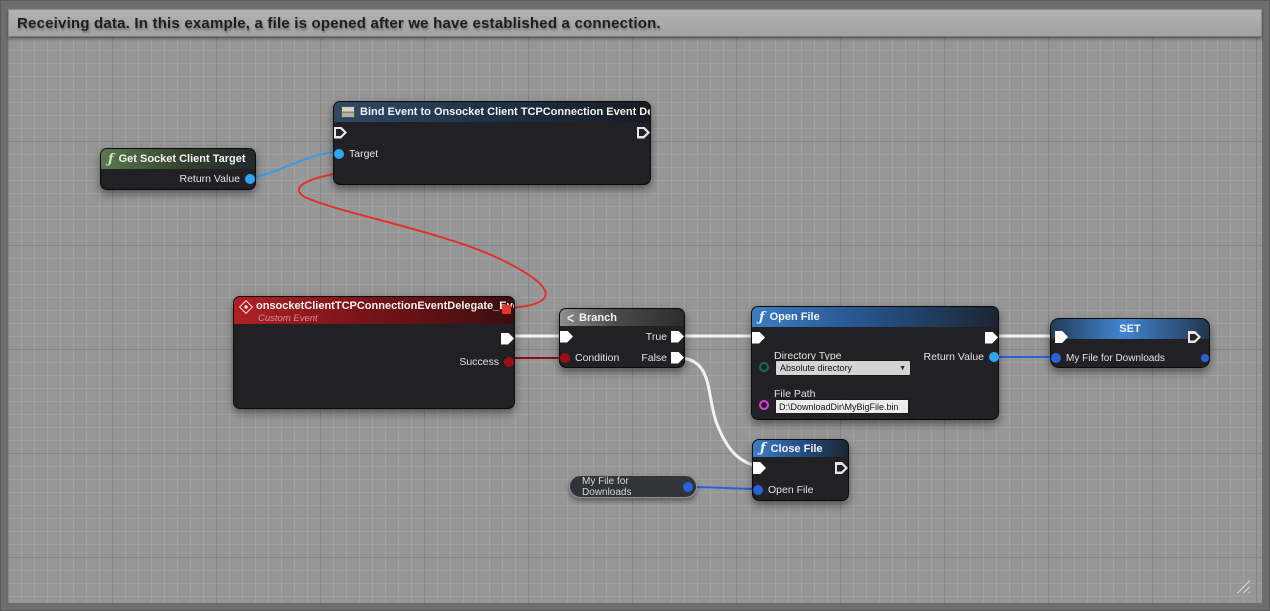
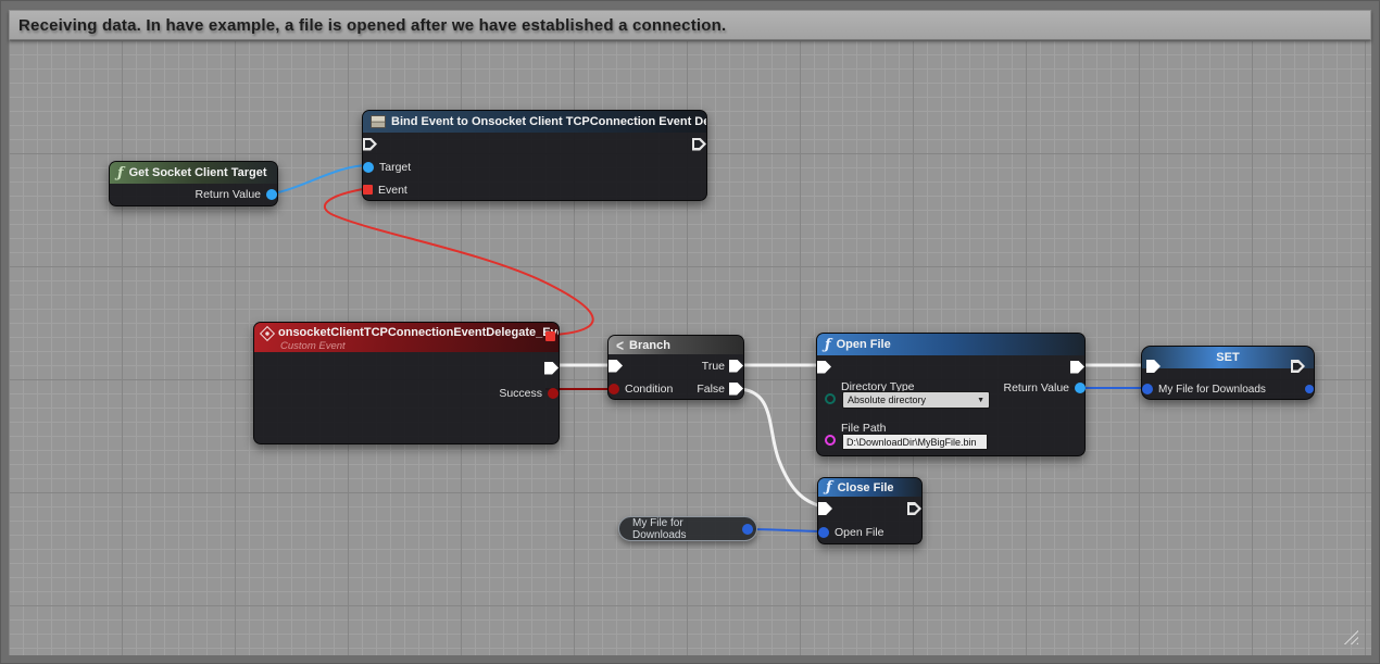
- Receiving data. In this example, a file is opened after we have established a connection.
+ Receiving data. In have example, a file is opened after we have established a connection.
  ƒ
  Get Socket Client Target
  Return Value
  Bind Event to Onsocket Client TCPConnection Event D
  Target
+ Event
  onsocketClientTCPConnectionEventDelegate_
  Custom Event
  Success
  <
  Branch
  True
  Condition
  False
  ƒ
  Open File
  Directory Type
  Absolute directory
  File Path
  D:\DownloadDir\MyBigFile.bin
  Return Value
  SET
  My File for Downloads
  ƒ
  Close File
  Open File
  My File for Downloads
